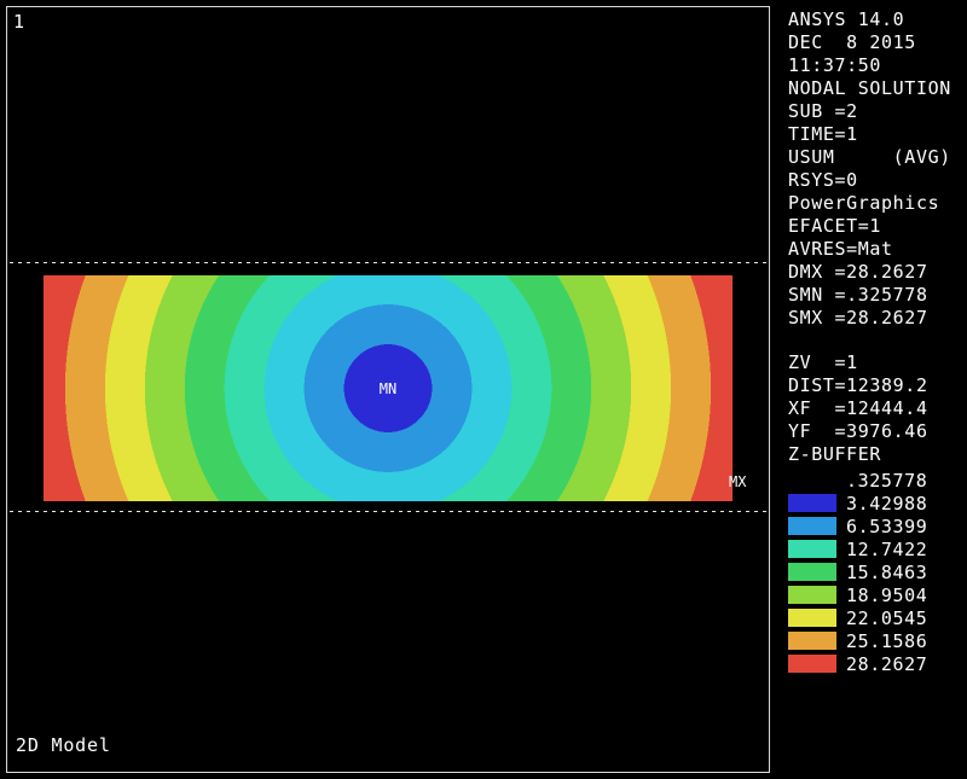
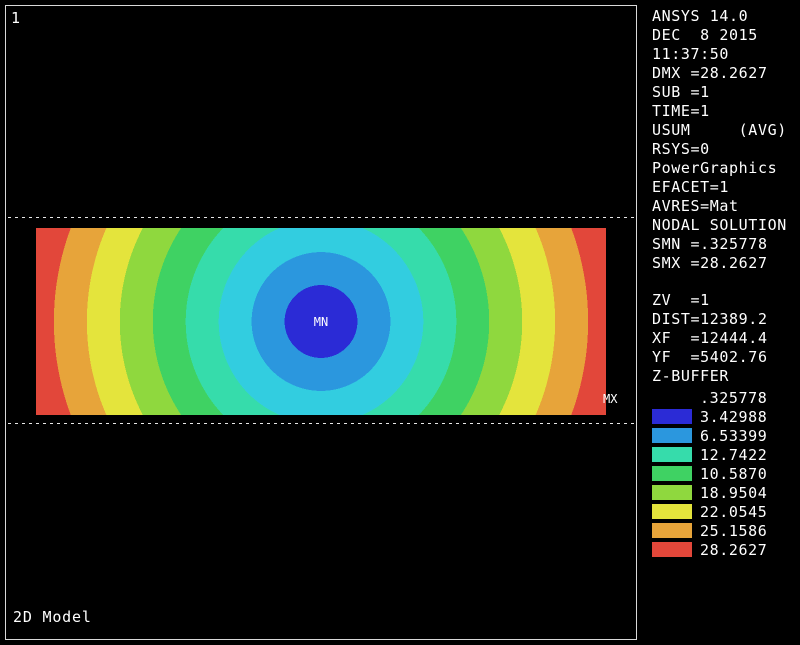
  1
  MN
  MX
  2D Model
  ANSYS 14.0
  DEC 8 2015
  11:37:50
- NODAL SOLUTION
+ DMX =28.2627
- SUB =2
+ SUB =1
  TIME=1
  USUM (AVG)
  RSYS=0
  PowerGraphics
  EFACET=1
  AVRES=Mat
- DMX =28.2627
+ NODAL SOLUTION
  SMN =.325778
  SMX =28.2627
  ZV =1
  DIST=12389.2
  XF =12444.4
- YF =3976.46
+ YF =5402.76
  Z-BUFFER
  .325778
  3.42988
  6.53399
  12.7422
- 15.8463
+ 10.5870
  18.9504
  22.0545
  25.1586
  28.2627
